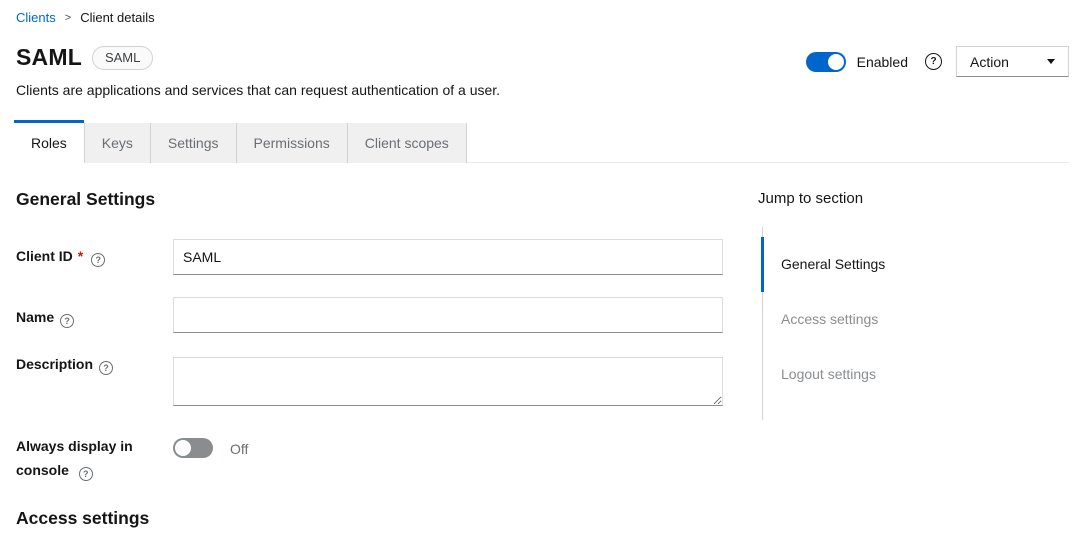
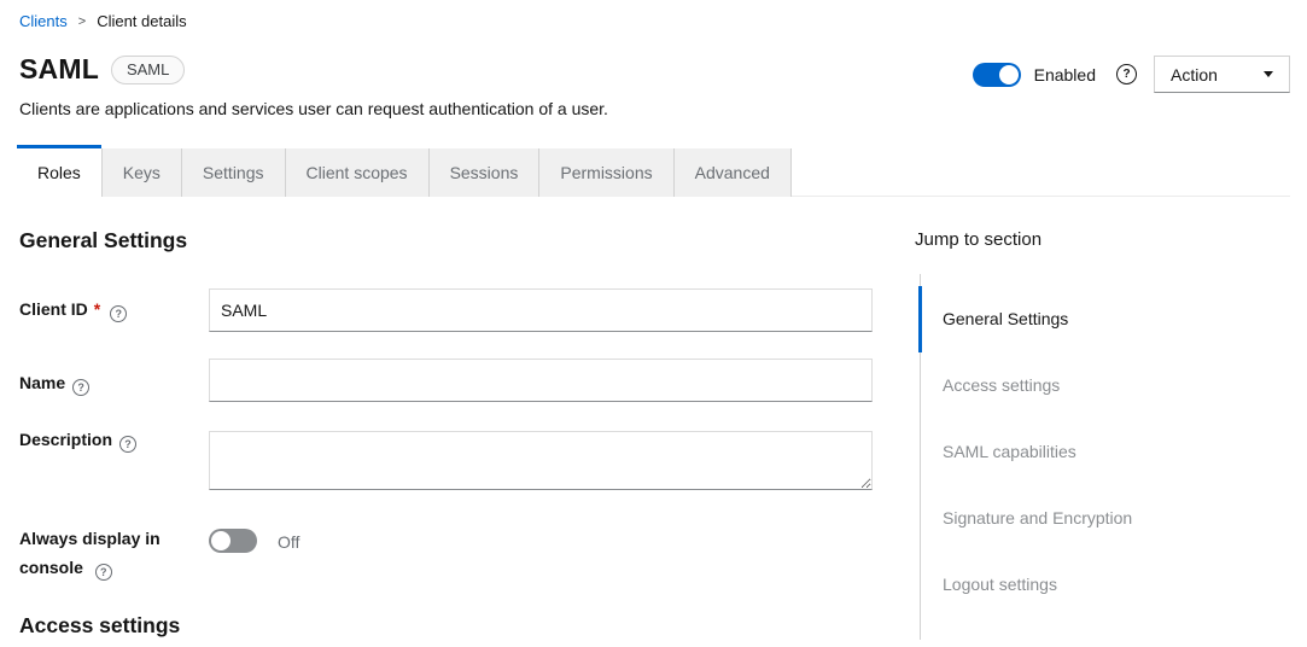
  Clients
  >
  Client details
  SAML
  SAML
- Clients are applications and services that can request authentication of a user.
+ Clients are applications and services user can request authentication of a user.
  Enabled
  ?
  Action
  Roles
  Keys
  Settings
- Permissions
+ Client scopes
+ Sessions
- Client scopes
+ Permissions
+ Advanced
  General Settings
  Client ID * ?
  SAML
  Name ?
  Description ?
  Always display in console ?
  Off
  Access settings
  Jump to section
  General Settings
  Access settings
+ SAML capabilities
+ Signature and Encryption
  Logout settings
